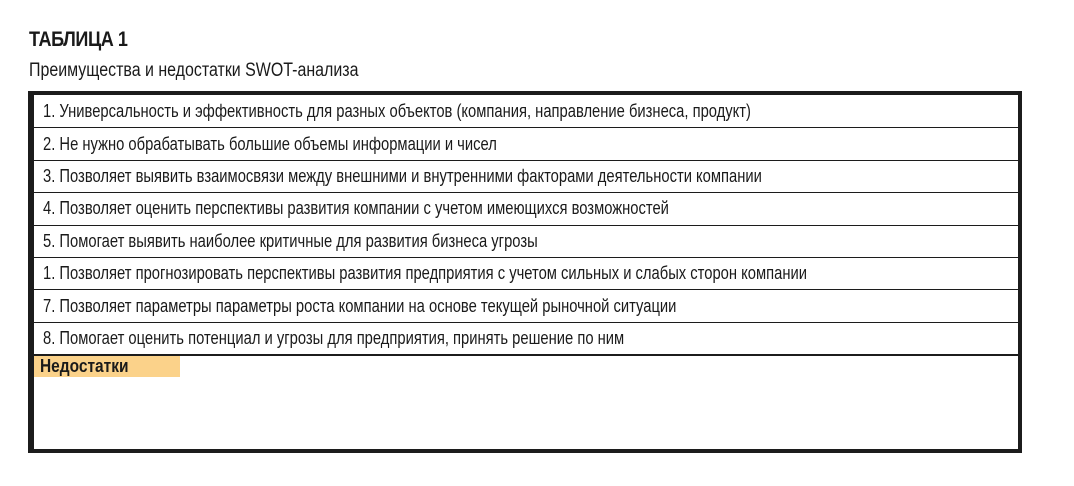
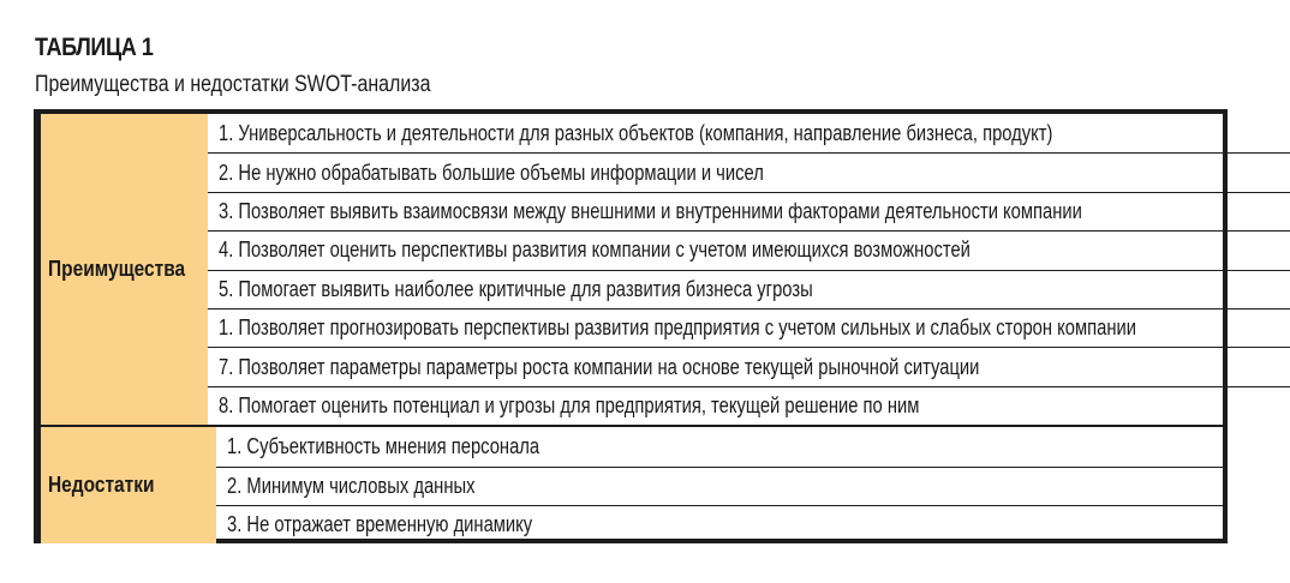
  ТАБЛИЦА 1
  Преимущества и недостатки SWOT-анализа
+ Преимущества
- 1. Универсальность и эффективность для разных объектов (компания, направление бизнеса, продукт)
+ 1. Универсальность и деятельности для разных объектов (компания, направление бизнеса, продукт)
  2. Не нужно обрабатывать большие объемы информации и чисел
  3. Позволяет выявить взаимосвязи между внешними и внутренними факторами деятельности компании
  4. Позволяет оценить перспективы развития компании с учетом имеющихся возможностей
  5. Помогает выявить наиболее критичные для развития бизнеса угрозы
  1. Позволяет прогнозировать перспективы развития предприятия с учетом сильных и слабых сторон компании
  7. Позволяет параметры параметры роста компании на основе текущей рыночной ситуации
- 8. Помогает оценить потенциал и угрозы для предприятия, принять решение по ним
+ 8. Помогает оценить потенциал и угрозы для предприятия, текущей решение по ним
  Недостатки
+ 1. Субъективность мнения персонала
+ 2. Минимум числовых данных
+ 3. Не отражает временную динамику
